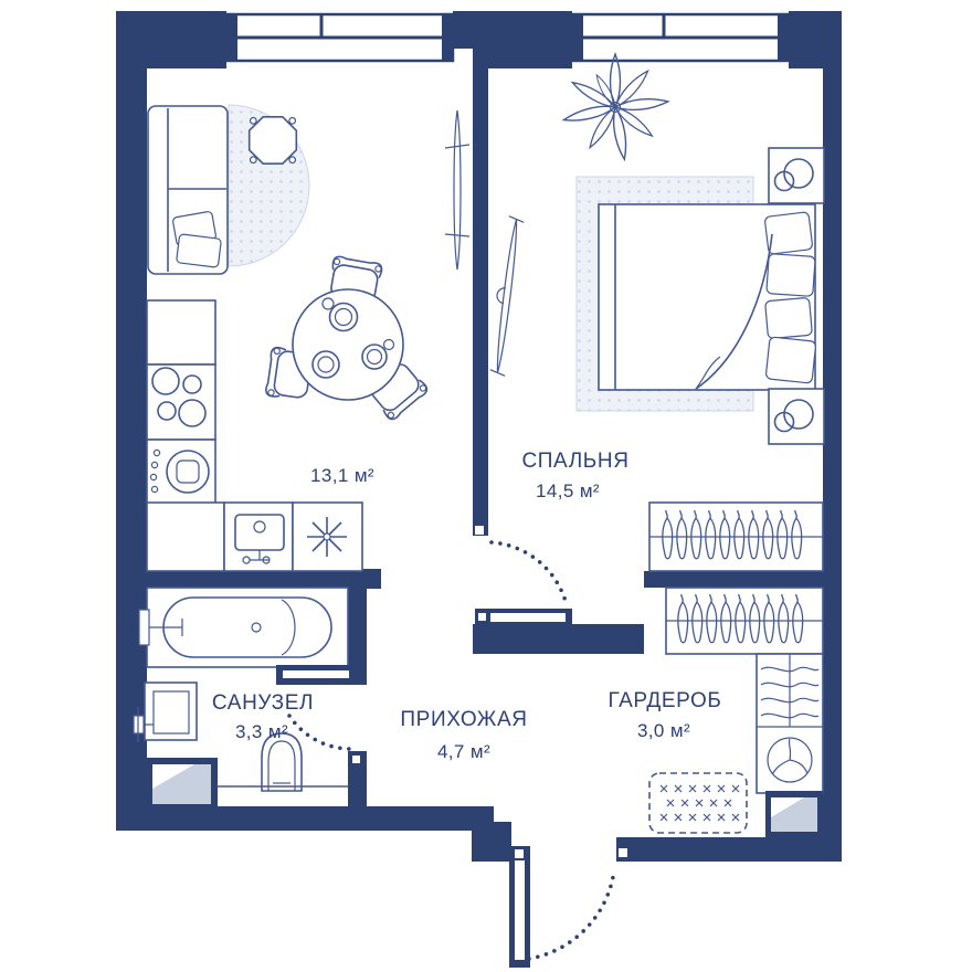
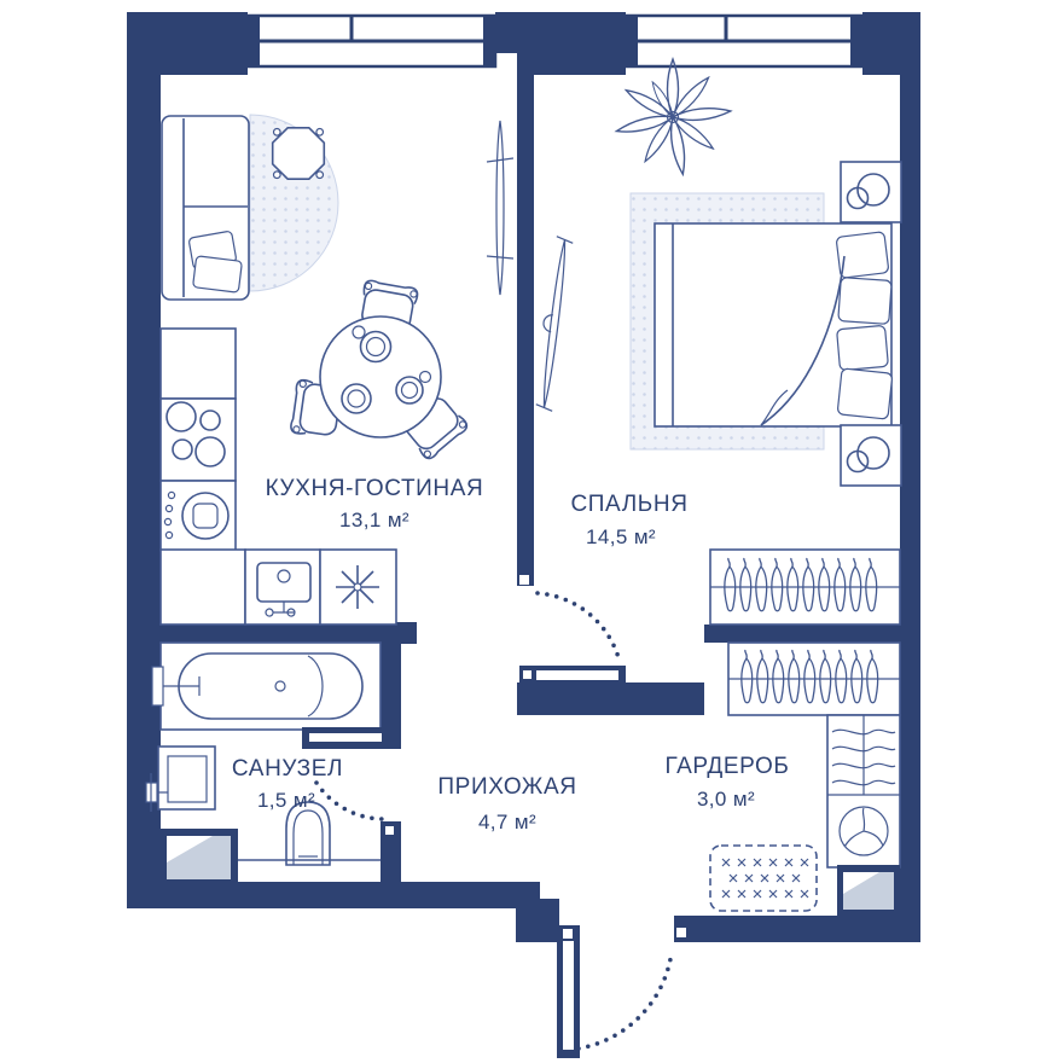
+ КУХНЯ-ГОСТИНАЯ
  13,1 м²
  СПАЛЬНЯ
  14,5 м²
  САНУЗЕЛ
- 3,3 м²
+ 1,5 м²
  ПРИХОЖАЯ
  4,7 м²
  ГАРДЕРОБ
  3,0 м²
